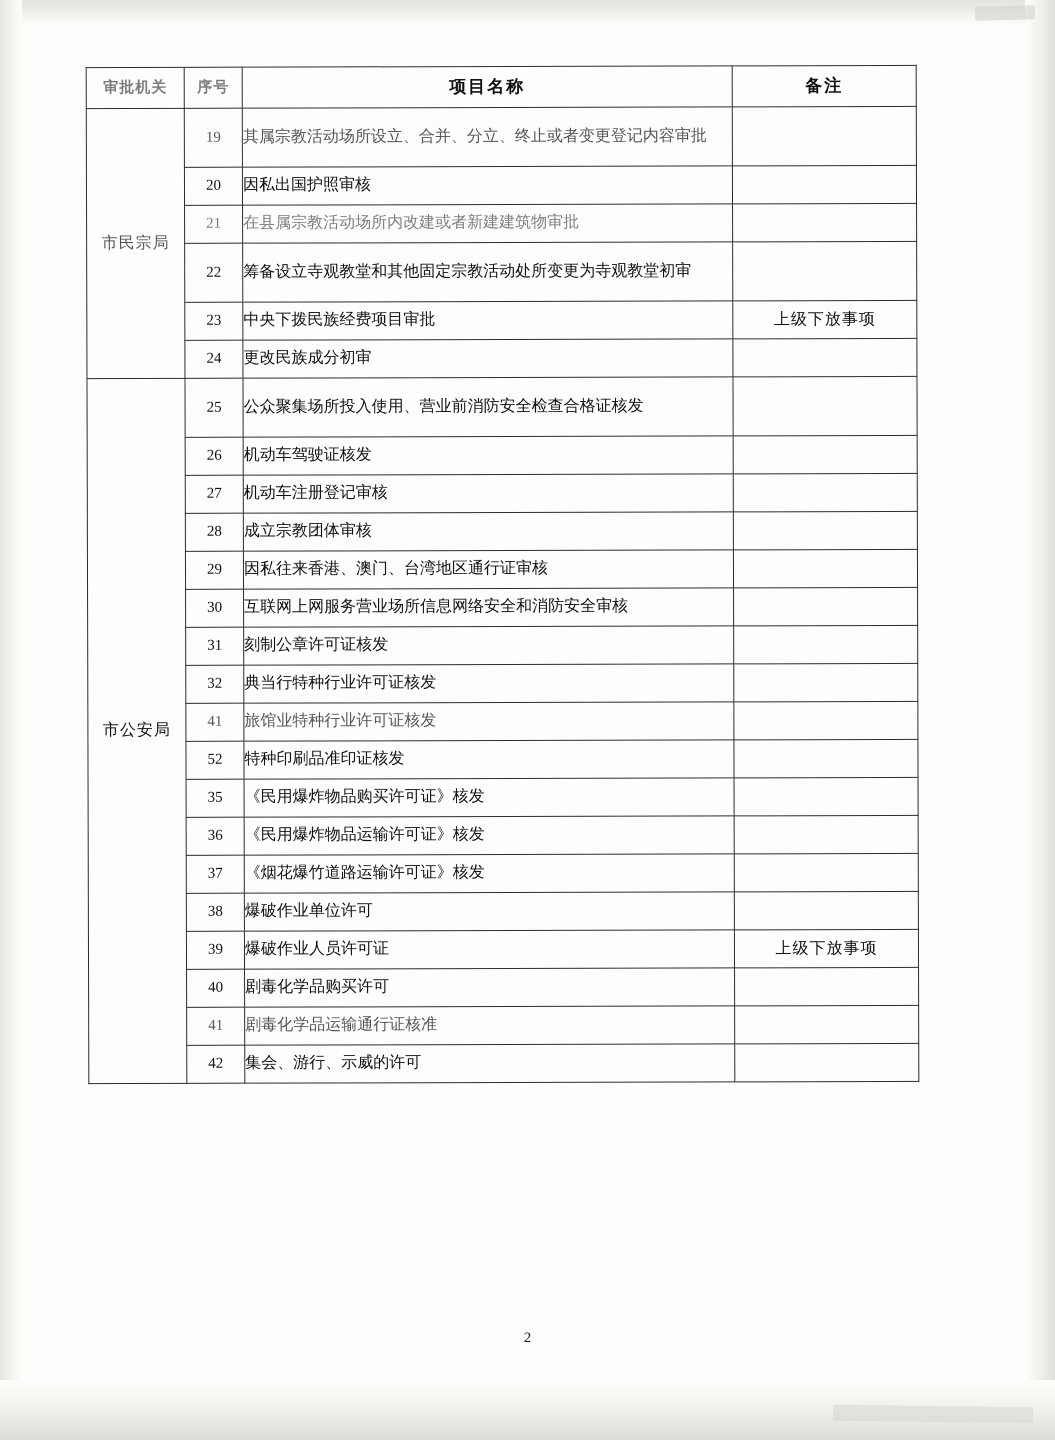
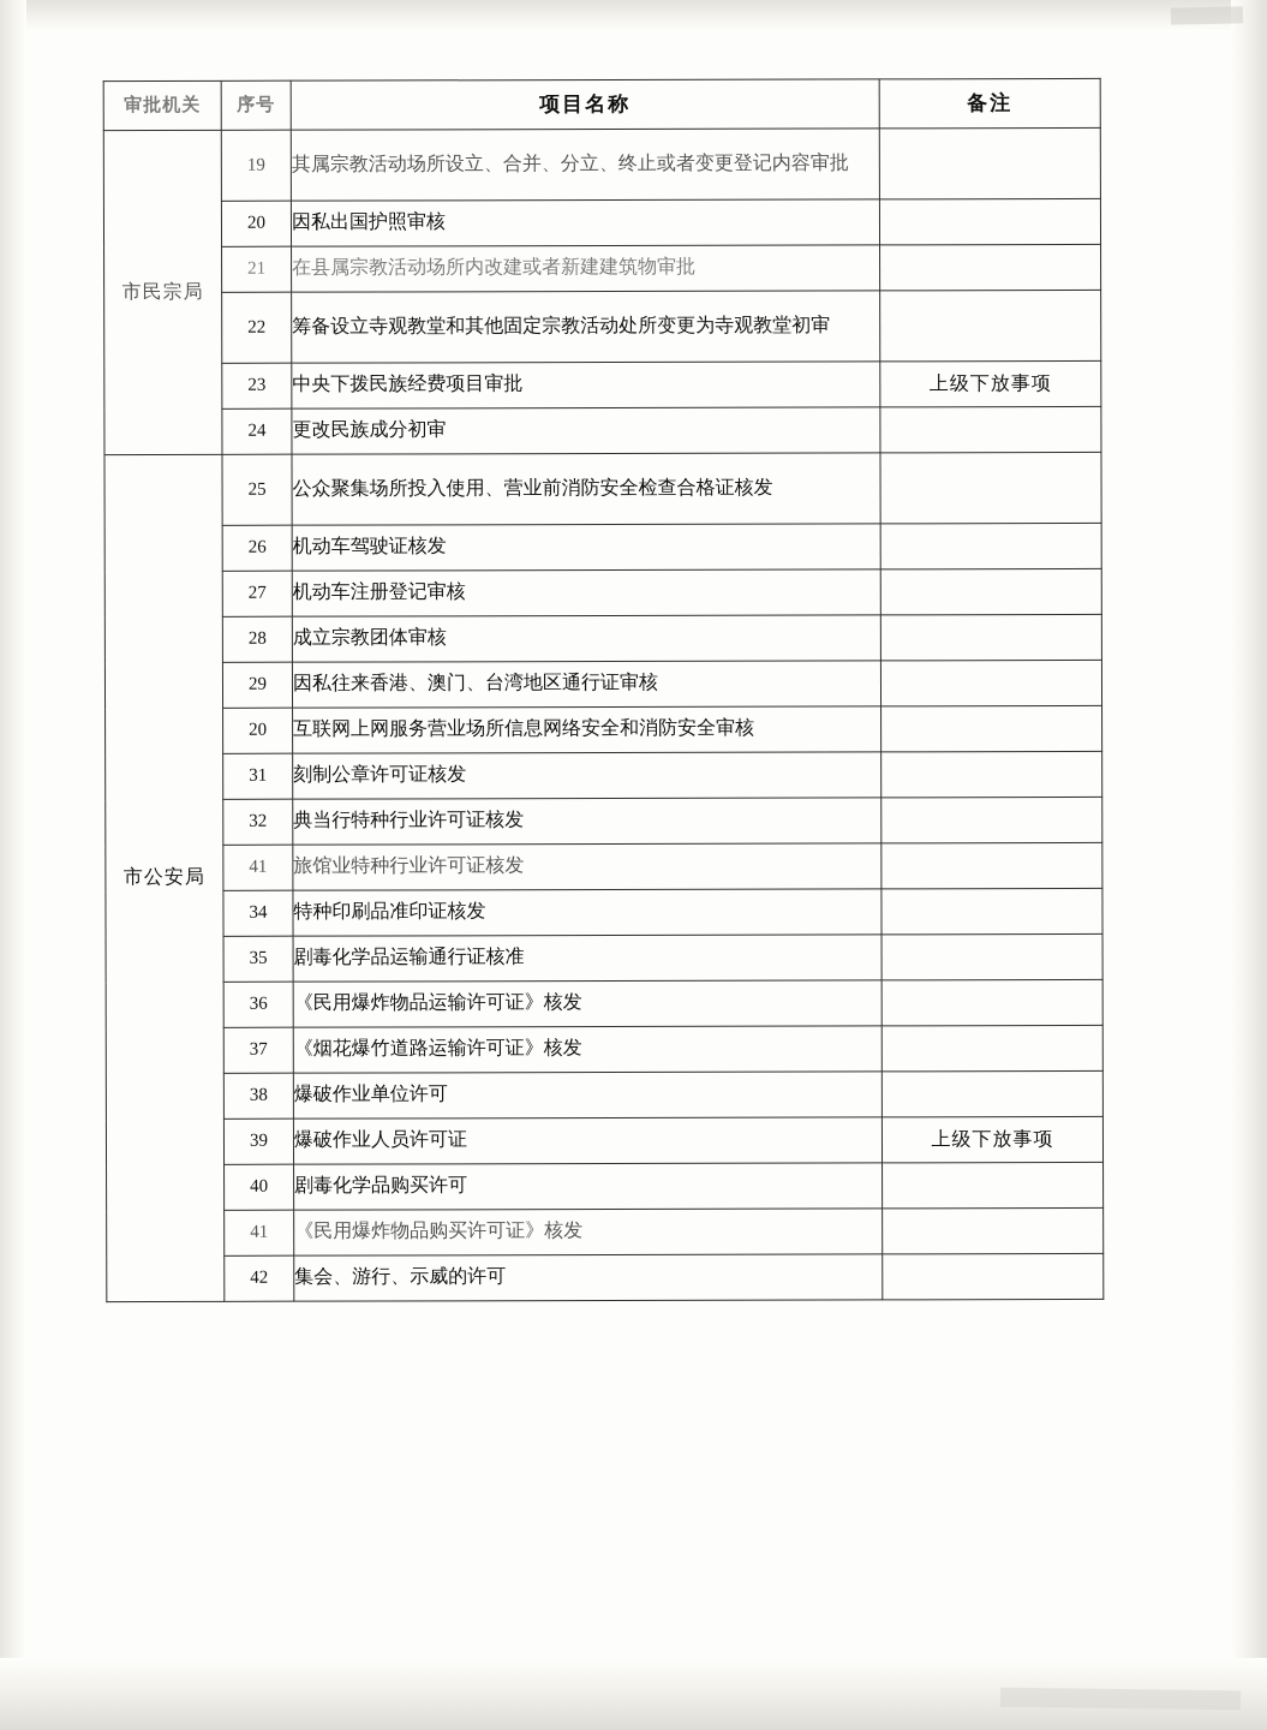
  审批机关	序号	项目名称	备注
  市民宗局	19	其属宗教活动场所设立、合并、分立、终止或者变更登记内容审批
  20	因私出国护照审核
  21	在县属宗教活动场所内改建或者新建建筑物审批
  22	筹备设立寺观教堂和其他固定宗教活动处所变更为寺观教堂初审
  23	中央下拨民族经费项目审批	上级下放事项
  24	更改民族成分初审
  市公安局	25	公众聚集场所投入使用、营业前消防安全检查合格证核发
  26	机动车驾驶证核发
  27	机动车注册登记审核
  28	成立宗教团体审核
  29	因私往来香港、澳门、台湾地区通行证审核
- 30	互联网上网服务营业场所信息网络安全和消防安全审核
+ 20	互联网上网服务营业场所信息网络安全和消防安全审核
  31	刻制公章许可证核发
  32	典当行特种行业许可证核发
  41	旅馆业特种行业许可证核发
- 52	特种印刷品准印证核发
+ 34	特种印刷品准印证核发
- 35	《民用爆炸物品购买许可证》核发
+ 35	剧毒化学品运输通行证核准
  36	《民用爆炸物品运输许可证》核发
  37	《烟花爆竹道路运输许可证》核发
  38	爆破作业单位许可
  39	爆破作业人员许可证	上级下放事项
  40	剧毒化学品购买许可
- 41	剧毒化学品运输通行证核准
+ 41	《民用爆炸物品购买许可证》核发
  42	集会、游行、示威的许可
- 2
